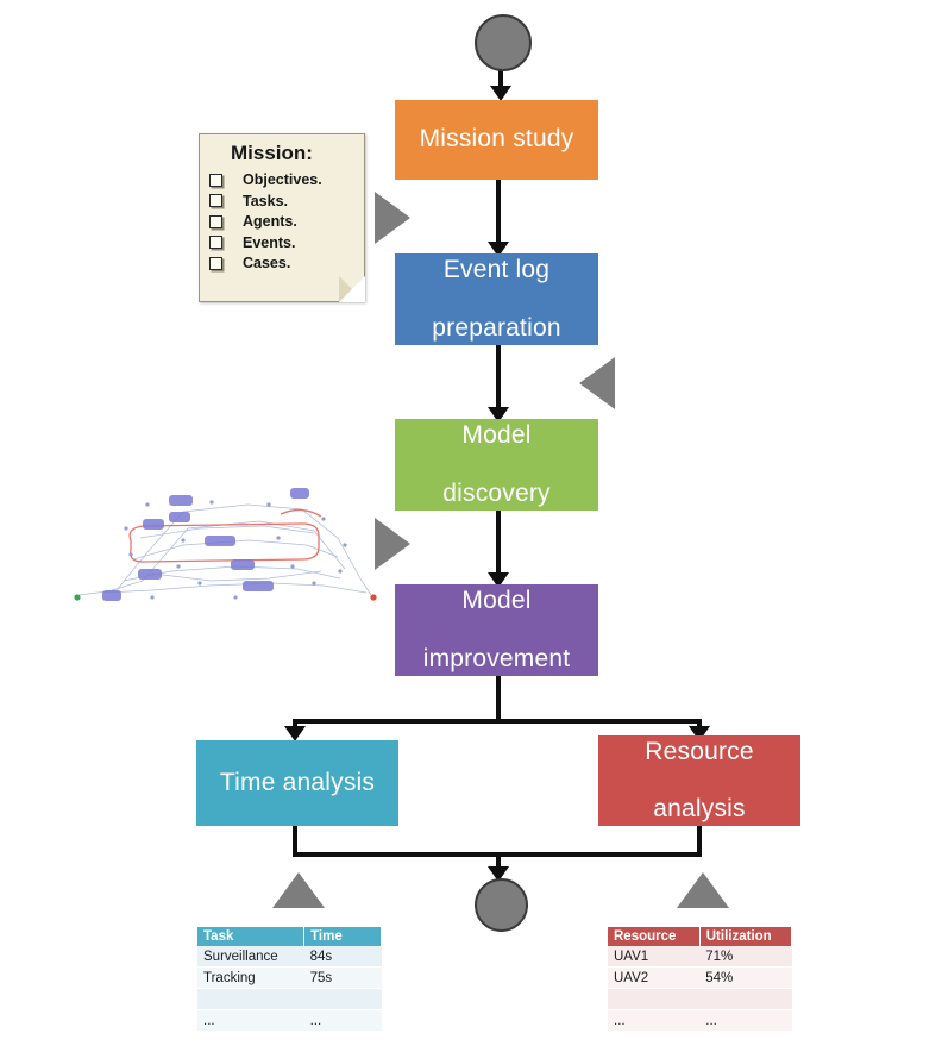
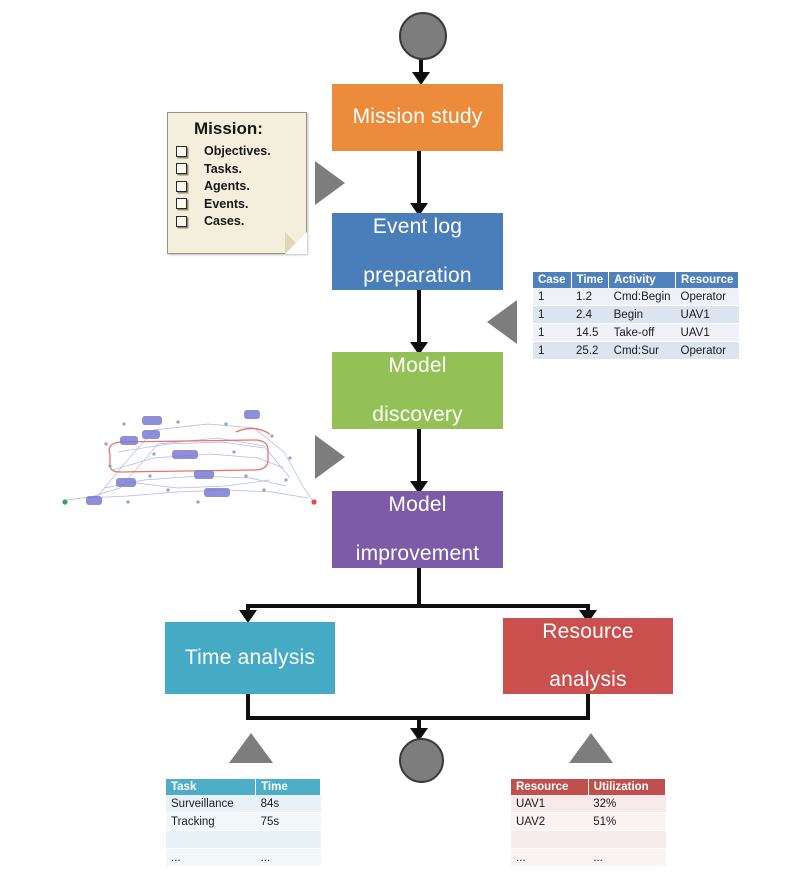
  Mission study
  Mission:
  Objectives.
  Tasks.
  Agents.
  Events.
  Cases.
  Event log
  preparation
+ Case	Time	Activity	Resource
+ 1	1.2	Cmd:Begin	Operator
+ 1	2.4	Begin	UAV1
+ 1	14.5	Take-off	UAV1
+ 1	25.2	Cmd:Sur	Operator
  Model
  discovery
  Model
  improvement
  Time analysis
  Resource
  analysis
  Task	Time
  Surveillance	84s
  Tracking	75s
  ...	...
  Resource	Utilization
- UAV1	71%
+ UAV1	32%
- UAV2	54%
+ UAV2	51%
  ...	...
